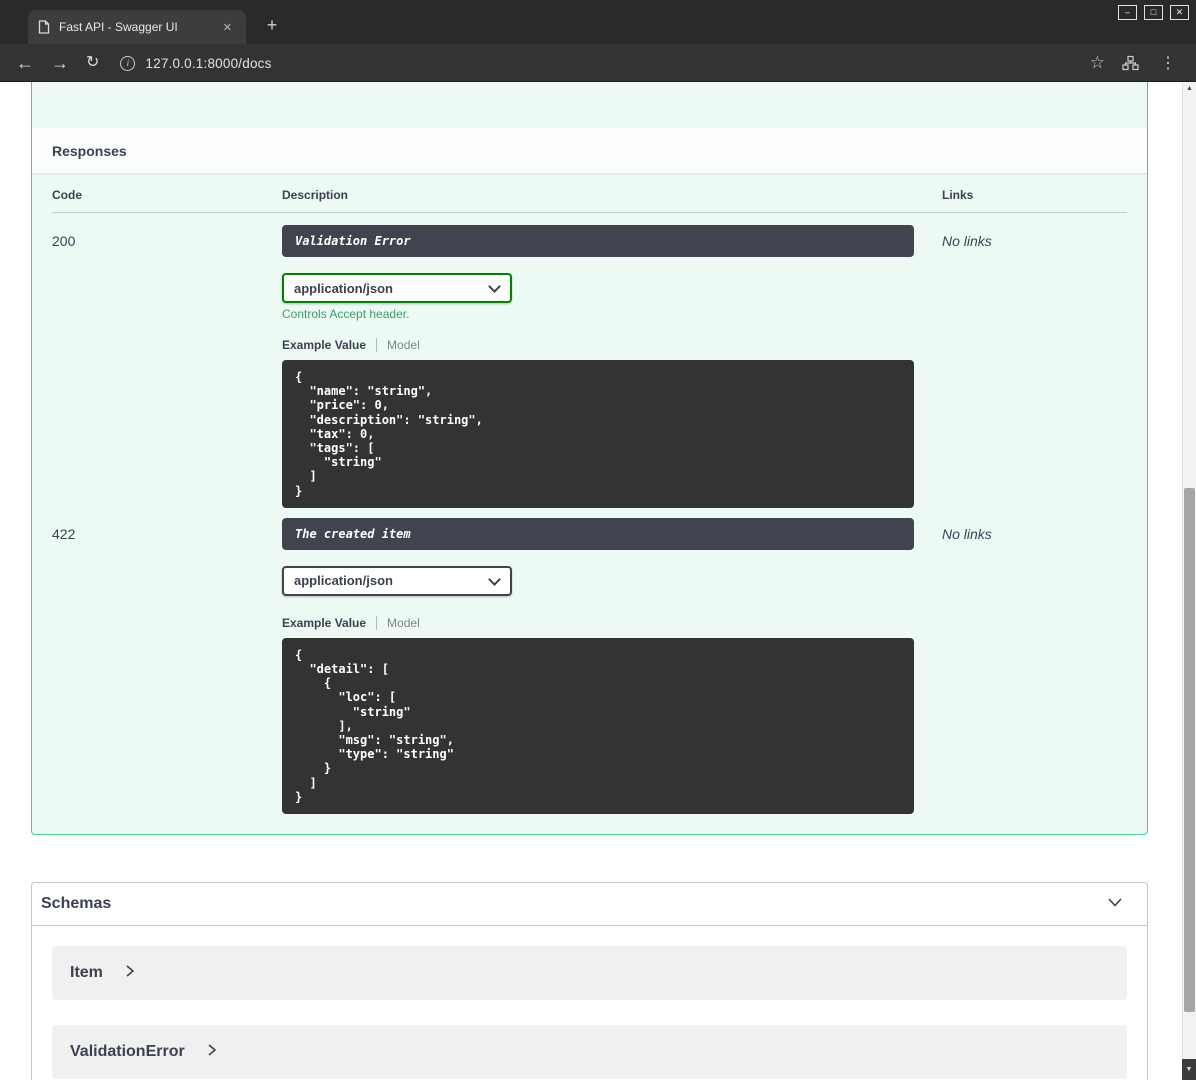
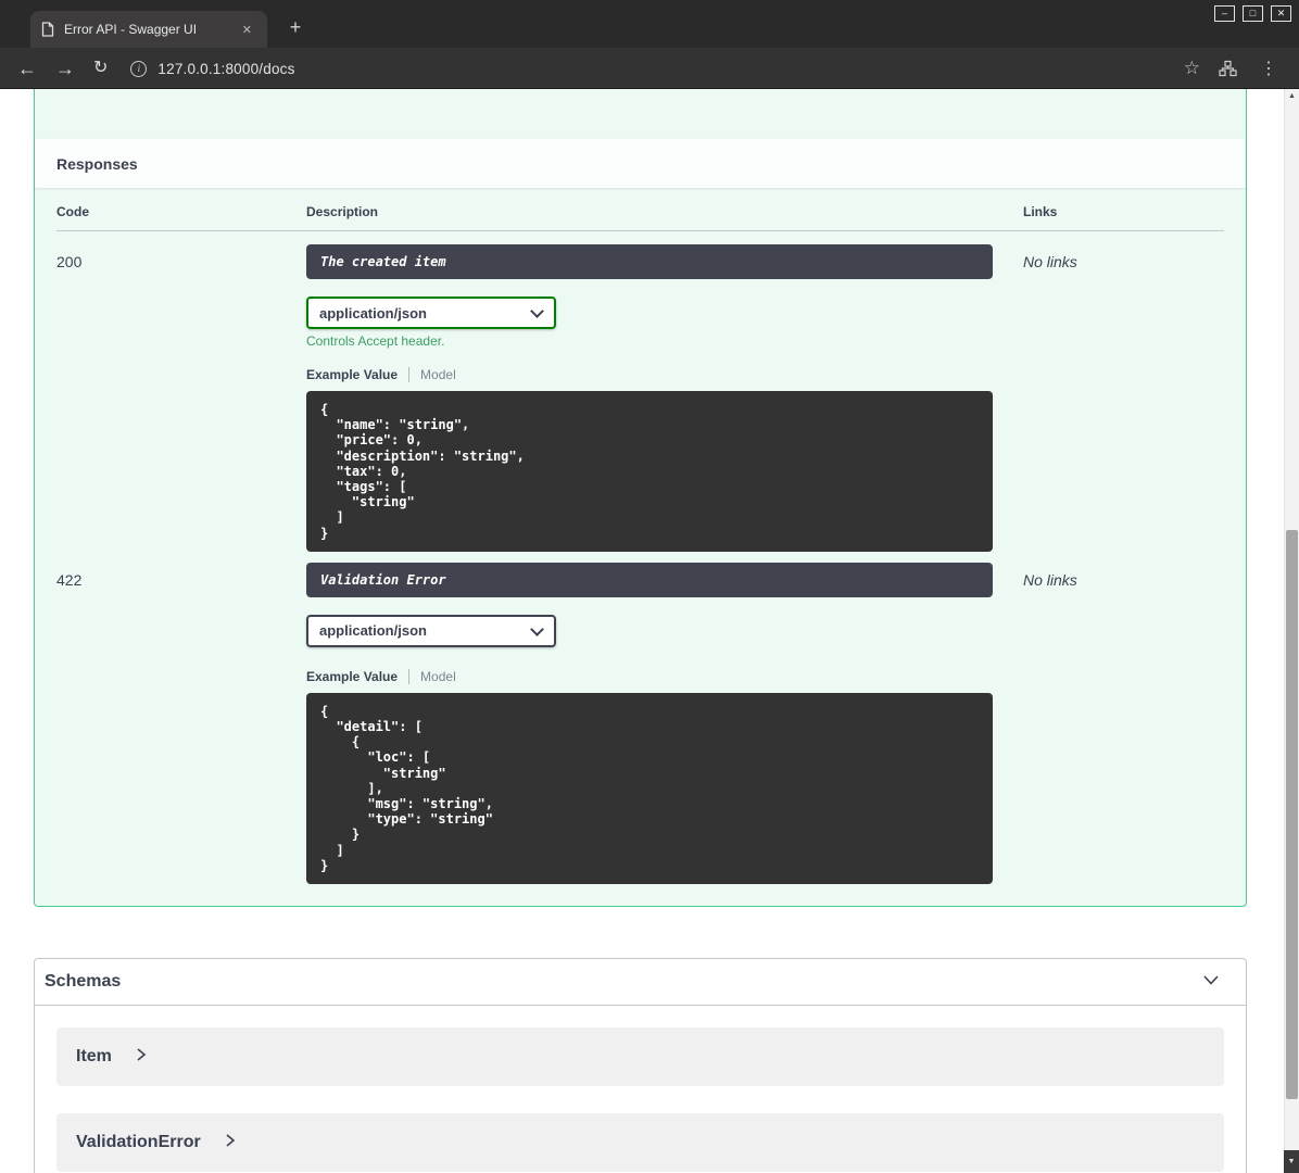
- Fast API - Swagger UI
+ Error API - Swagger UI
  ✕
  +
  –
  □
  ✕
  ←
  →
  ↻
  i
  127.0.0.1:8000/docs
  ☆
  ⋮
  Responses
  Code
  Description
  Links
  200
- Validation Error
+ The created item
  application/json
  Controls Accept header.
  Example Value
  Model
  {
  "name": "string",
  "price": 0,
  "description": "string",
  "tax": 0,
  "tags": [
  "string"
  ]
  }
  No links
  422
- The created item
+ Validation Error
  application/json
  Example Value
  Model
  {
  "detail": [
  {
  "loc": [
  "string"
  ],
  "msg": "string",
  "type": "string"
  }
  ]
  }
  No links
  Schemas
  Item
  ValidationError
